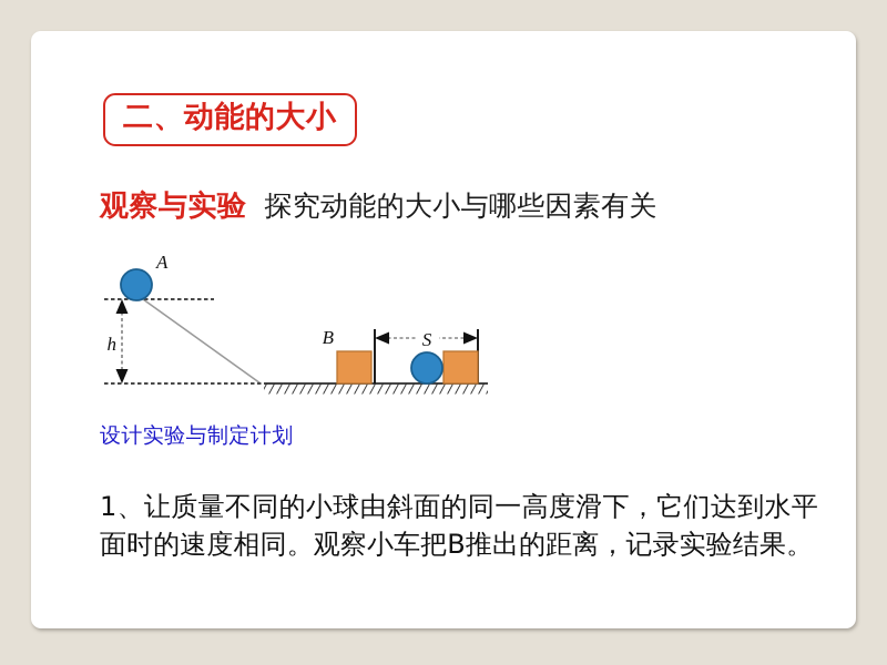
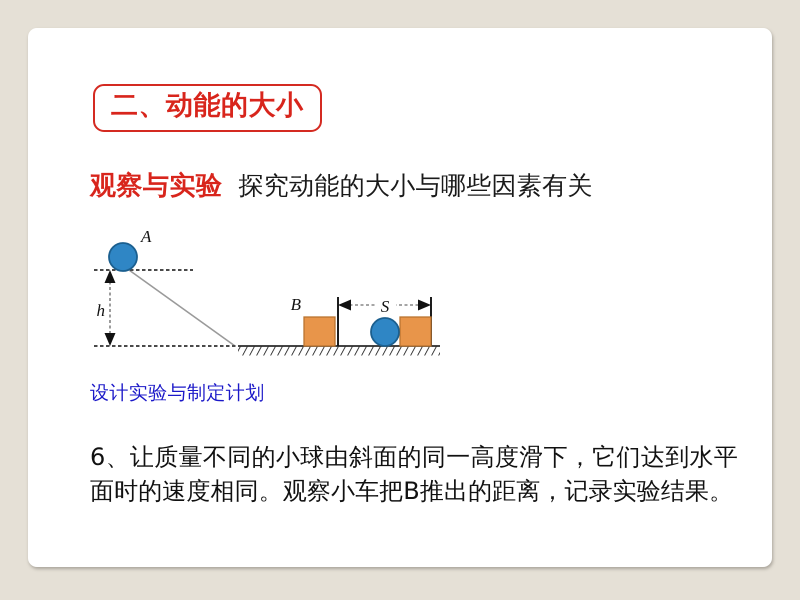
  二、动能的大小
  观察与实验
  探究动能的大小与哪些因素有关
  h
  A
  B
  S
  设计实验与制定计划
- 1、让质量不同的小球由斜面的同一高度滑下，它们达到水平面时的速度相同。观察小车把B推出的距离，记录实验结果。
+ 6、让质量不同的小球由斜面的同一高度滑下，它们达到水平面时的速度相同。观察小车把B推出的距离，记录实验结果。
